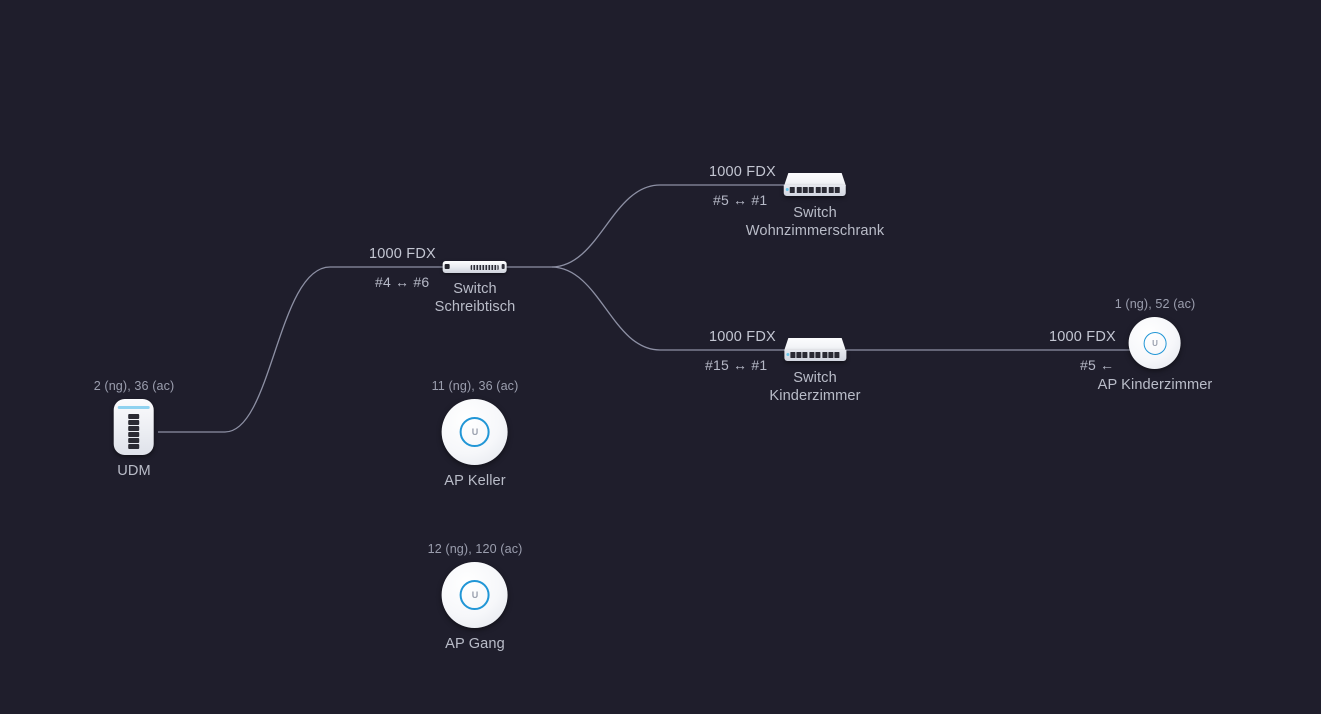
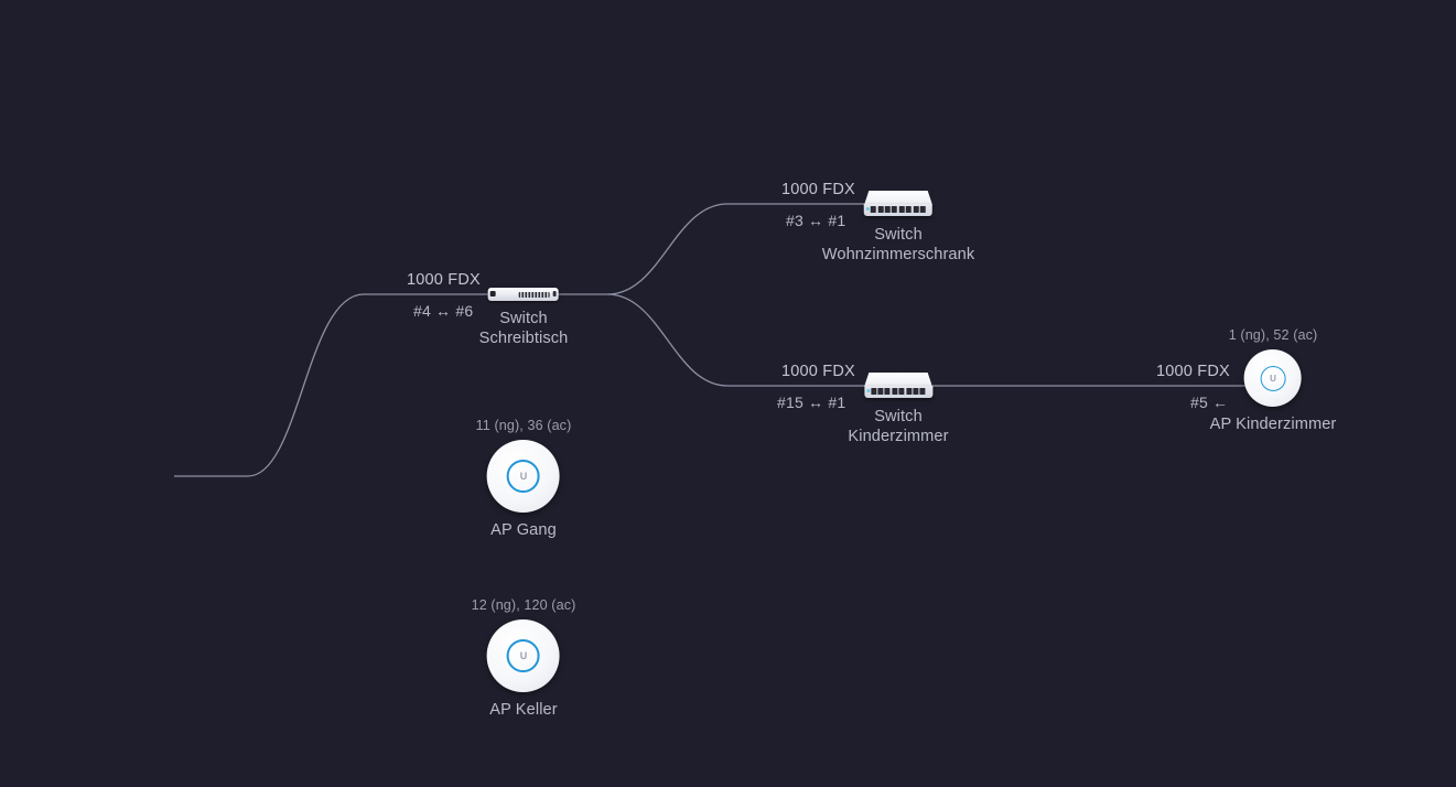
  1000 FDX
  #4 ↔ #6
  1000 FDX
- #5 ↔ #1
+ #3 ↔ #1
  1000 FDX
  #15 ↔ #1
  1000 FDX
  #5 ←
- 2 (ng), 36 (ac)
- UDM
  Switch
  Schreibtisch
  Switch
  Wohnzimmerschrank
  Switch
  Kinderzimmer
  11 (ng), 36 (ac)
  U
- AP Keller
+ AP Gang
  12 (ng), 120 (ac)
  U
- AP Gang
+ AP Keller
  1 (ng), 52 (ac)
  U
  AP Kinderzimmer
